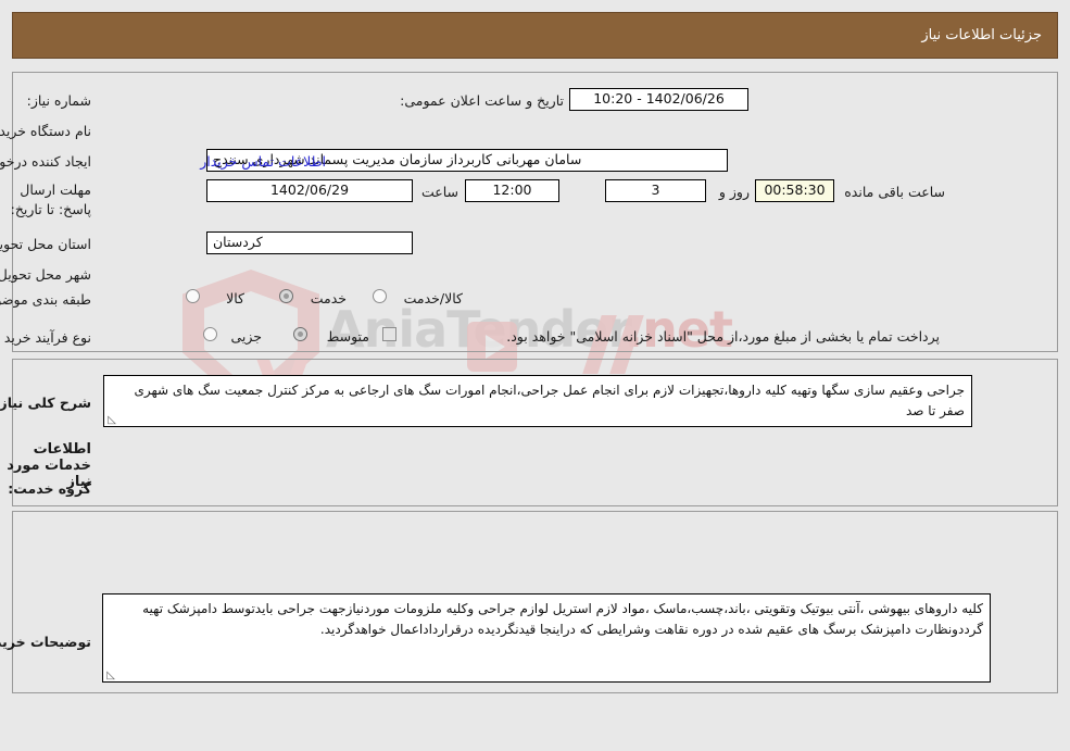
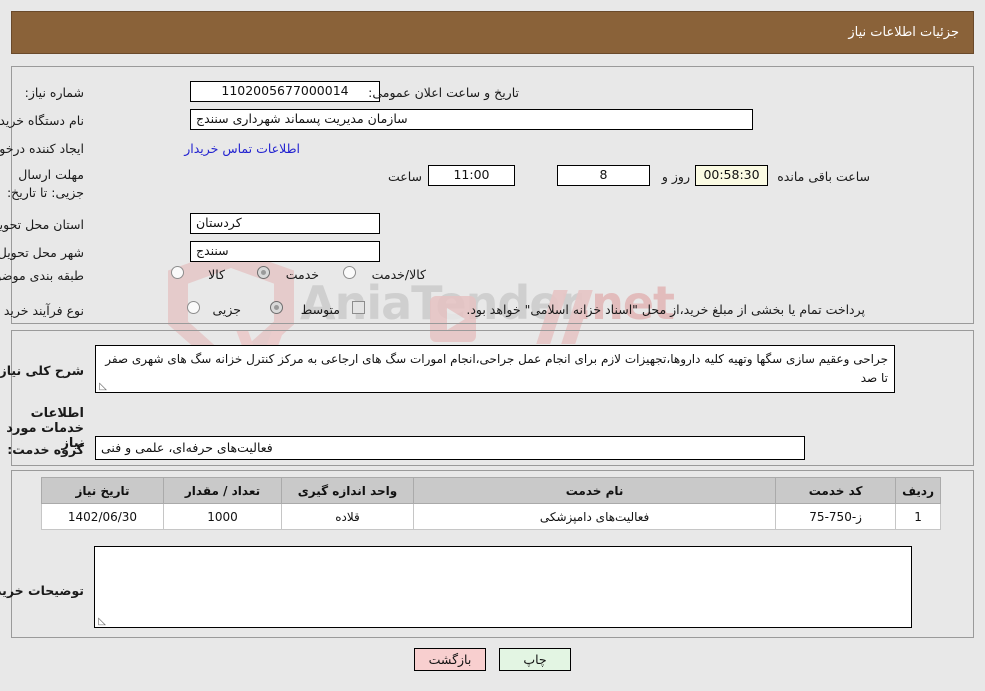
  AniaTender net
  جزئیات اطلاعات نیاز
  شماره نیاز:
+ 1102005677000014
  تاریخ و ساعت اعلان عمومی:
- 1402/06/26 - 10:20
  نام دستگاه خرید
+ سازمان مدیریت پسماند شهرداری سنندج
  ایجاد کننده درخو
- سامان مهربانی کاربرداز سازمان مدیریت پسماند شهرداری سنندج
  اطلاعات تماس خریدار
- مهلت ارسال پاسخ: تا تاریخ:
+ مهلت ارسال جزیی: تا تاریخ:
- 1402/06/29
  ساعت
- 12:00
+ 11:00
- 3
+ 8
  روز و
  00:58:30
  ساعت باقی مانده
  استان محل تحوی
  کردستان
  شهر محل تحویل
+ سنندج
  طبقه بندی موض
  کالا
  خدمت
  کالا/خدمت
  نوع فرآیند خرید
  جزیی
  متوسط
- پرداخت تمام یا بخشی از مبلغ مورد،از محل "اسناد خزانه اسلامی" خواهد بود.
+ پرداخت تمام یا بخشی از مبلغ خرید،از محل "اسناد خزانه اسلامی" خواهد بود.
  شرح کلی نیاز
- جراحی وعقیم سازی سگها وتهیه کلیه داروها،تجهیزات لازم برای انجام عمل جراحی،انجام امورات سگ های ارجاعی به مرکز کنترل جمعیت سگ های شهری صفر تا صد
+ جراحی وعقیم سازی سگها وتهیه کلیه داروها،تجهیزات لازم برای انجام عمل جراحی،انجام امورات سگ های ارجاعی به مرکز کنترل خزانه سگ های شهری صفر تا صد
  ◺
  اطلاعات خدمات مورد نیاز
  گروه خدمت:
+ فعالیت‌های حرفه‌ای، علمی و فنی
+ ردیف	کد خدمت	نام خدمت	واحد اندازه گیری	تعداد / مقدار	تاریخ نیاز
+ 1	ز-750-75	فعالیت‌های دامپزشکی	قلاده	1000	1402/06/30
  توضیحات خری
- کلیه داروهای بیهوشی ،آنتی بیوتیک وتقویتی ،باند،چسب،ماسک ،مواد لازم استریل لوازم جراحی وکلیه ملزومات موردنیازجهت جراحی بایدتوسط دامپزشک تهیه گرددونظارت دامپزشک برسگ های عقیم شده در دوره نقاهت وشرایطی که دراینجا قیدنگردیده درقرارداداعمال خواهدگردید.
  ◺
+ چاپ
+ بازگشت
